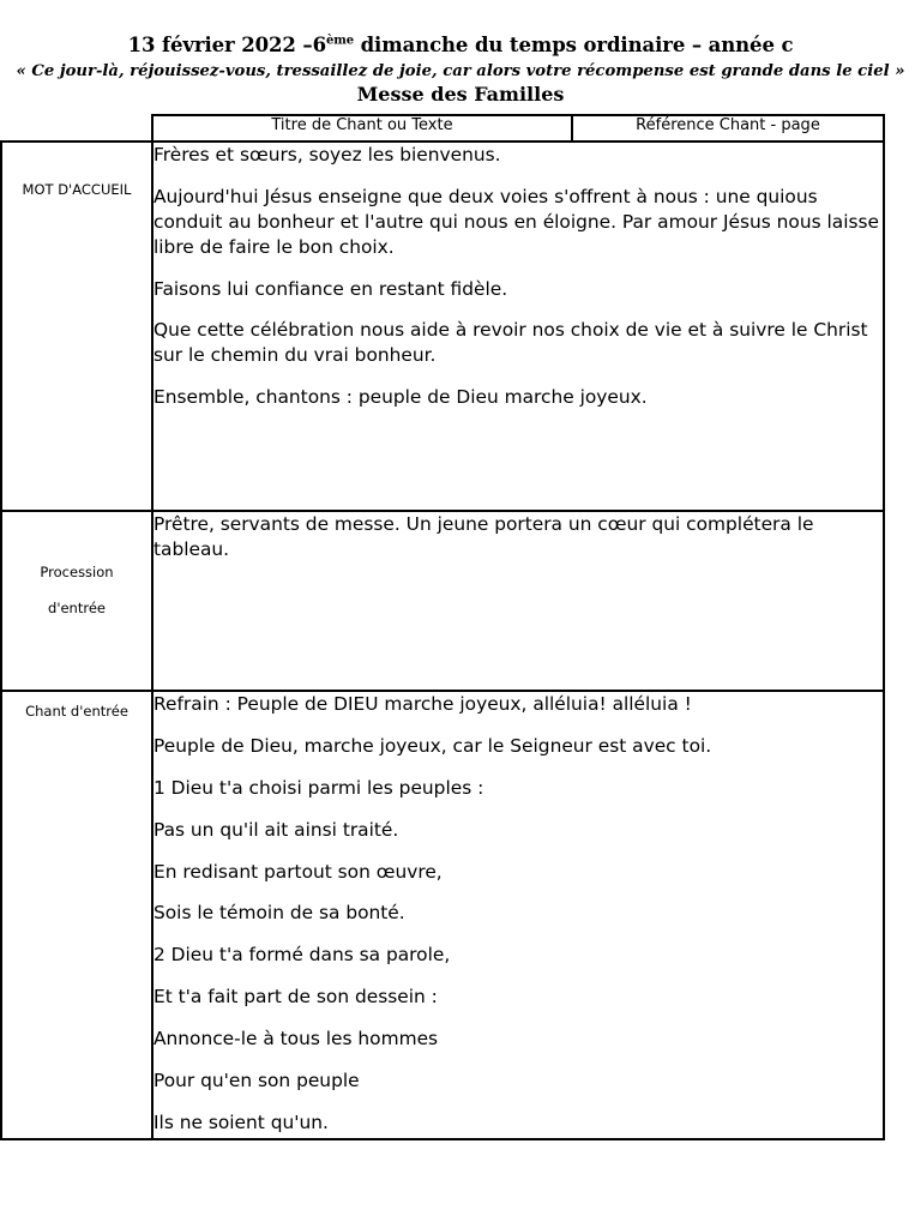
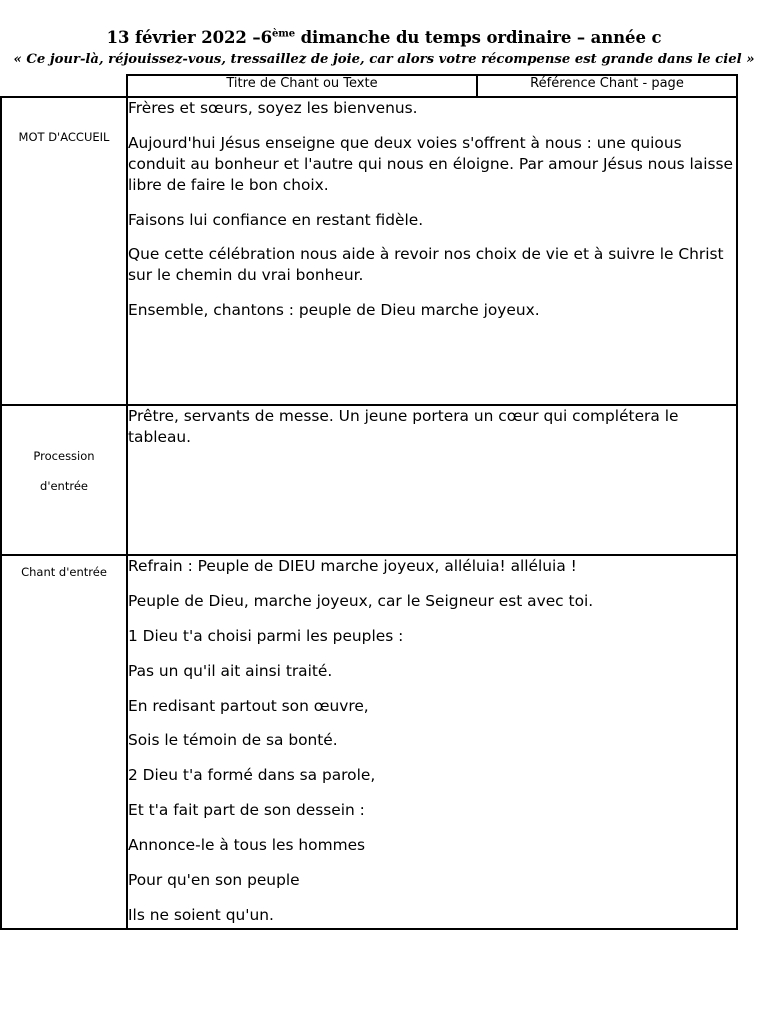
  13 février 2022 –6ème dimanche du temps ordinaire – année c
  « Ce jour-là, réjouissez-vous, tressaillez de joie, car alors votre récompense est grande dans le ciel »
- Messe des Familles
  	Titre de Chant ou Texte	Référence Chant - page
  MOT D'ACCUEIL	Frères et sœurs, soyez les bienvenus. Aujourd'hui Jésus enseigne que deux voies s'offrent à nous : une quious conduit au bonheur et l'autre qui nous en éloigne. Par amour Jésus nous laisse libre de faire le bon choix. Faisons lui confiance en restant fidèle. Que cette célébration nous aide à revoir nos choix de vie et à suivre le Christ sur le chemin du vrai bonheur. Ensemble, chantons : peuple de Dieu marche joyeux.
  Procession d'entrée	Prêtre, servants de messe. Un jeune portera un cœur qui complétera le tableau.
  Chant d'entrée	Refrain : Peuple de DIEU marche joyeux, alléluia! alléluia ! Peuple de Dieu, marche joyeux, car le Seigneur est avec toi. 1 Dieu t'a choisi parmi les peuples : Pas un qu'il ait ainsi traité. En redisant partout son œuvre, Sois le témoin de sa bonté. 2 Dieu t'a formé dans sa parole, Et t'a fait part de son dessein : Annonce-le à tous les hommes Pour qu'en son peuple Ils ne soient qu'un.
